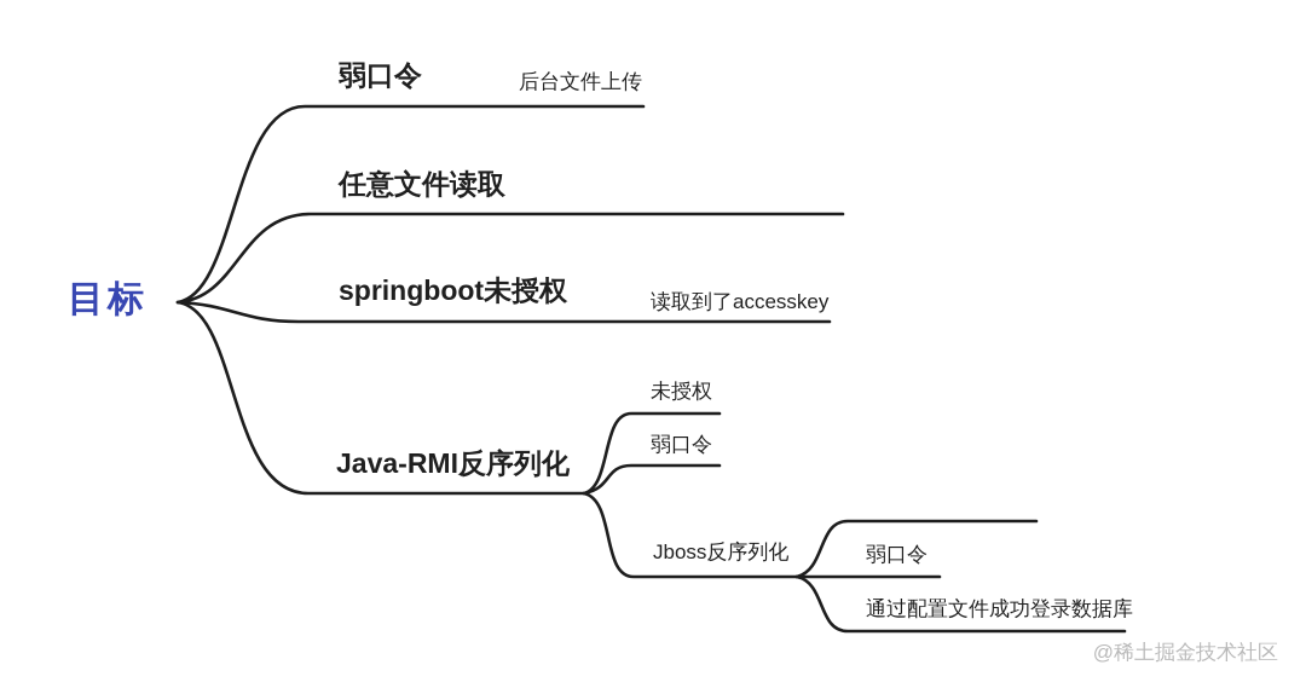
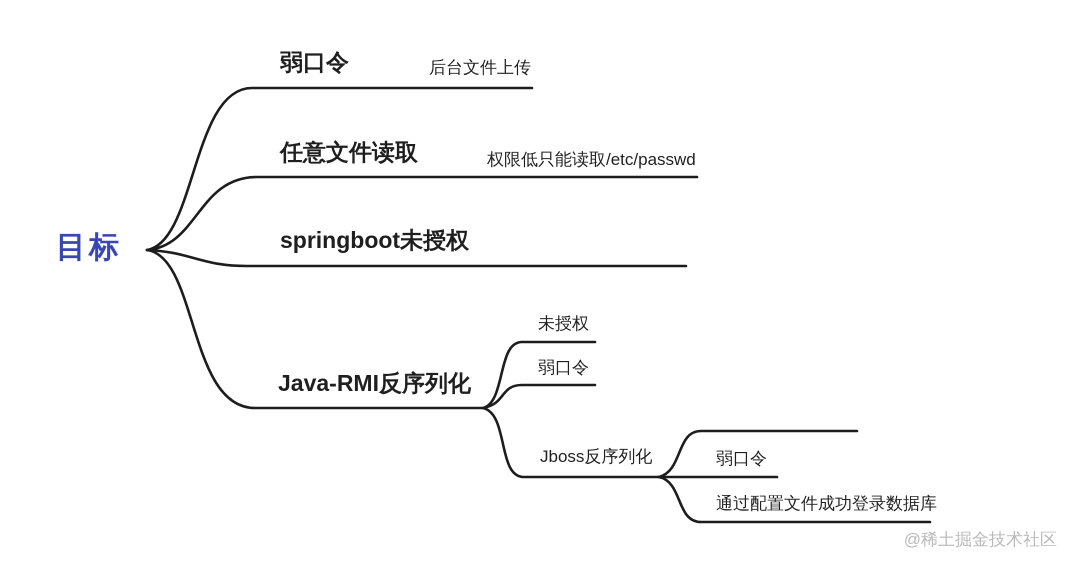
  目标
  弱口令
  后台文件上传
  任意文件读取
+ 权限低只能读取/etc/passwd
  springboot未授权
- 读取到了accesskey
  Java-RMI反序列化
  未授权
  弱口令
  Jboss反序列化
  弱口令
  通过配置文件成功登录数据库
  @稀土掘金技术社区
